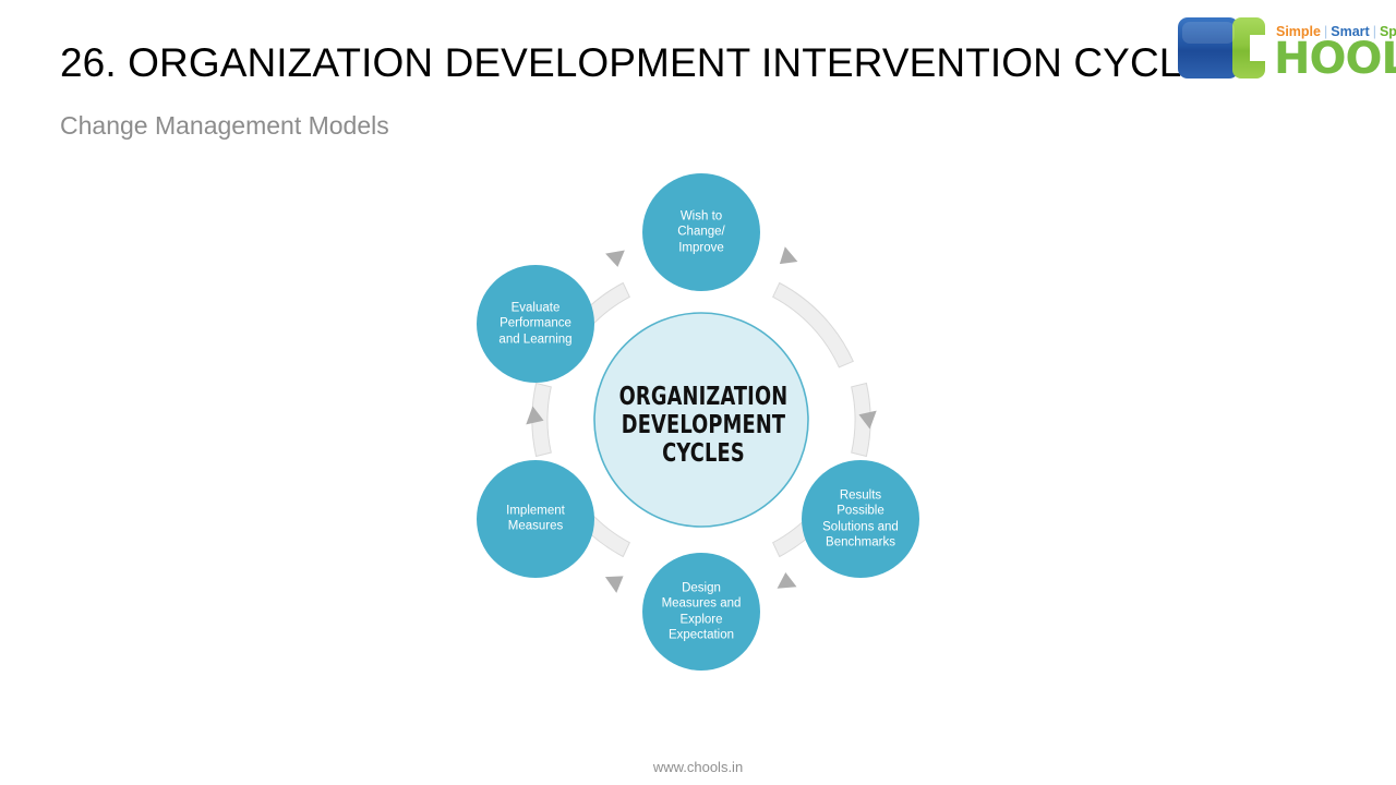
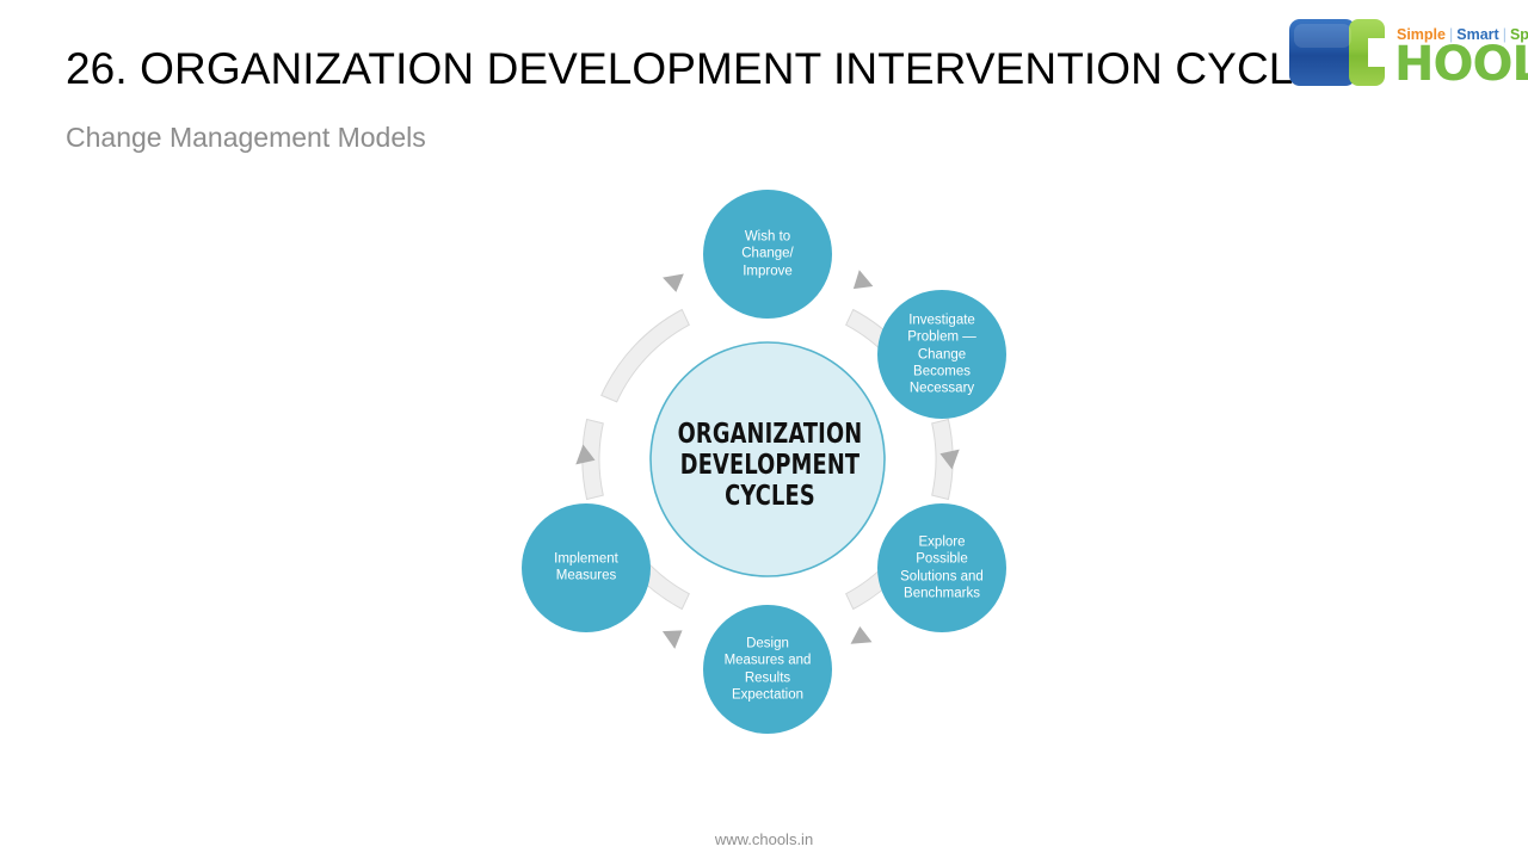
  26. ORGANIZATION DEVELOPMENT INTERVENTION CYCL
  Change Management Models
  Simple | Smart | Sp
  HOOL
  ORGANIZATION
  DEVELOPMENT
  CYCLES
  Wish to
  Change/
  Improve
+ Investigate
+ Problem —
+ Change
+ Becomes
+ Necessary
- Results
+ Explore
  Possible
  Solutions and
  Benchmarks
  Design
  Measures and
- Explore
+ Results
  Expectation
  Implement
  Measures
- Evaluate
- Performance
- and Learning
  www.chools.in
